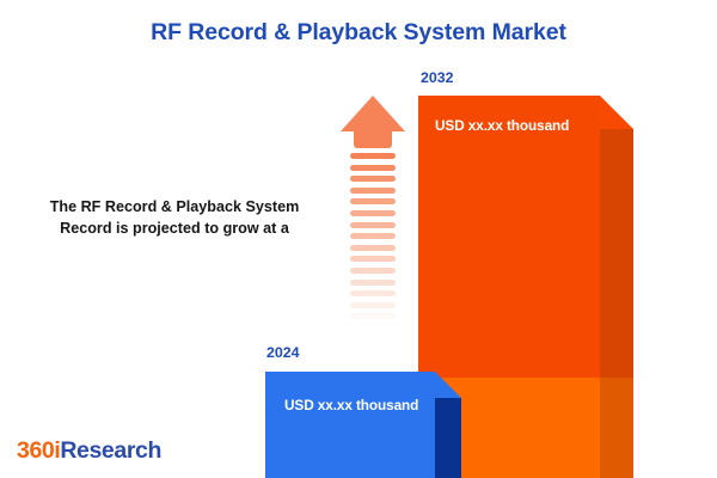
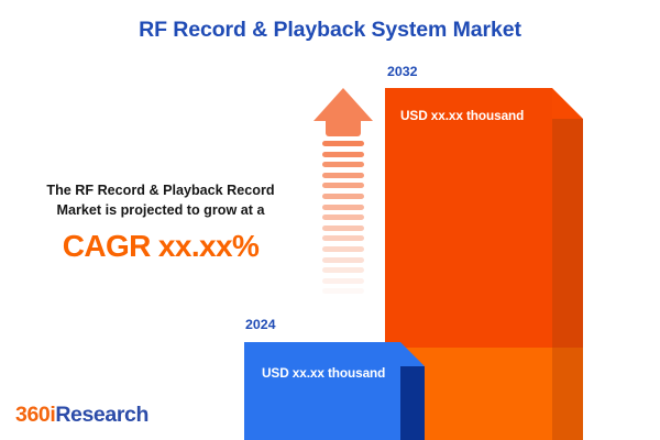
  RF Record & Playback System Market
- The RF Record & Playback System
+ The RF Record & Playback Record
- Record is projected to grow at a
+ Market is projected to grow at a
+ CAGR xx.xx%
  360iResearch
  2032
  USD xx.xx thousand
  2024
  USD xx.xx thousand
